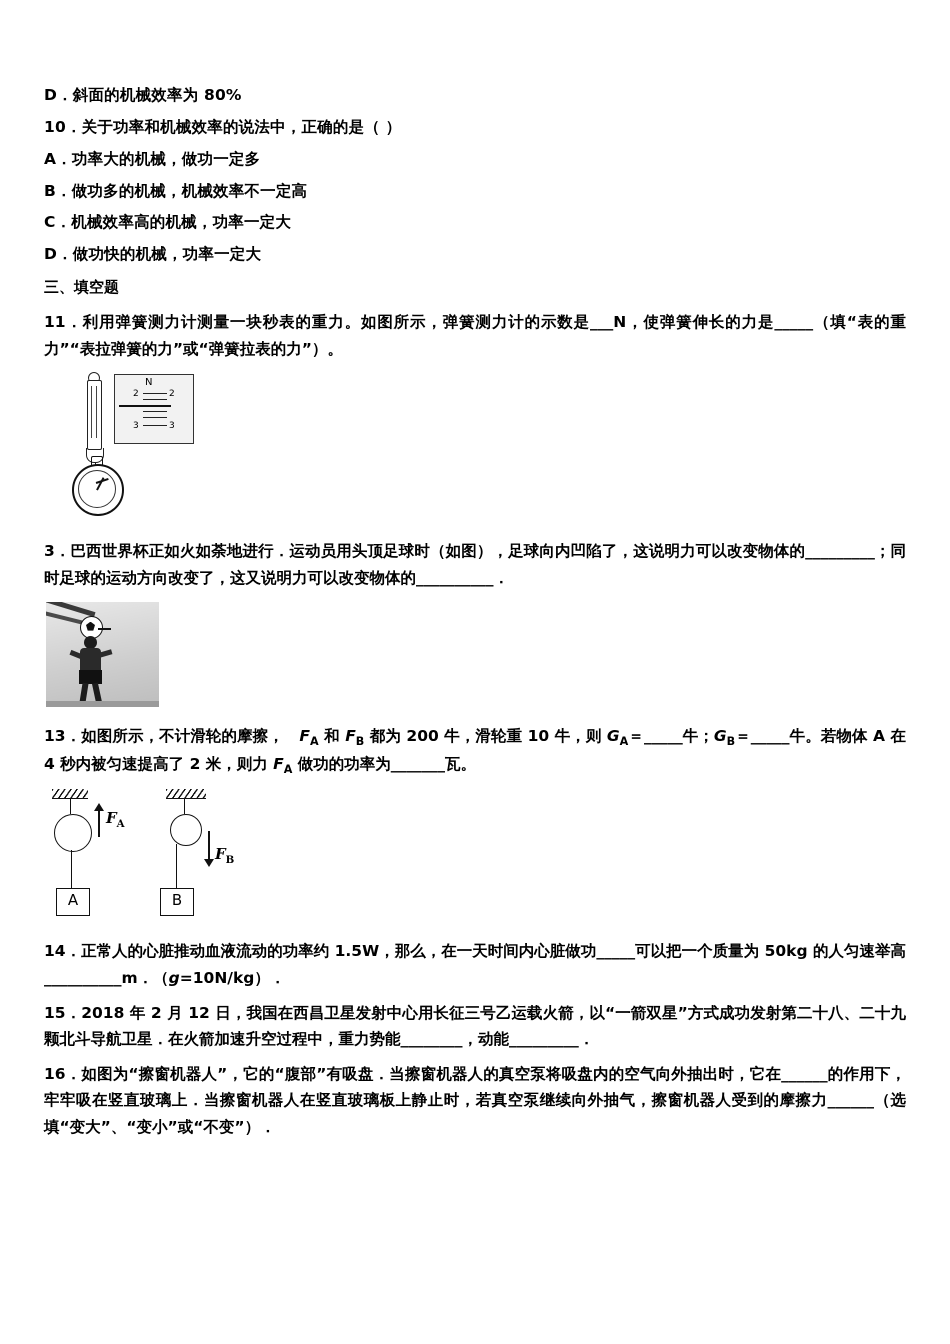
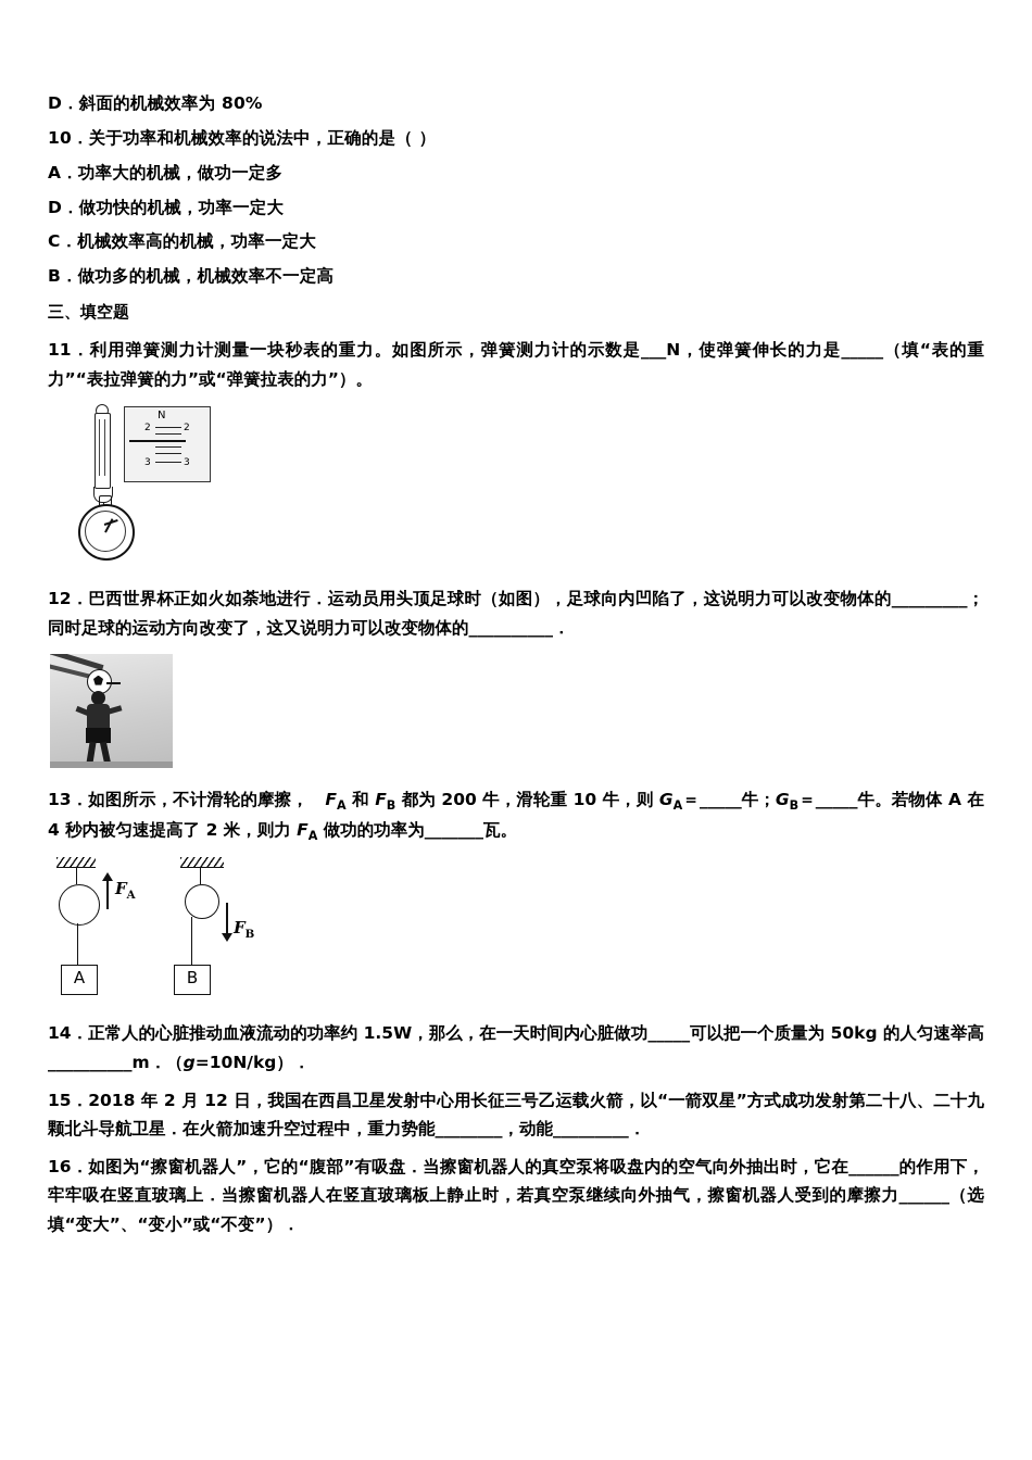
  D．斜面的机械效率为 80%
  10．关于功率和机械效率的说法中，正确的是（ ）
  A．功率大的机械，做功一定多
- B．做功多的机械，机械效率不一定高
+ D．做功快的机械，功率一定大
  C．机械效率高的机械，功率一定大
- D．做功快的机械，功率一定大
+ B．做功多的机械，机械效率不一定高
  三、填空题
  11．利用弹簧测力计测量一块秒表的重力。如图所示，弹簧测力计的示数是___N，使弹簧伸长的力是_____（填“表的重力”“表拉弹簧的力”或“弹簧拉表的力”）。
  N
  2
  2
  3
  3
- 3．巴西世界杯正如火如荼地进行．运动员用头顶足球时（如图），足球向内凹陷了，这说明力可以改变物体的_________；同时足球的运动方向改变了，这又说明力可以改变物体的__________．
+ 12．巴西世界杯正如火如荼地进行．运动员用头顶足球时（如图），足球向内凹陷了，这说明力可以改变物体的_________；同时足球的运动方向改变了，这又说明力可以改变物体的__________．
  13．如图所示，不计滑轮的摩擦， FA 和 FB 都为 200 牛，滑轮重 10 牛，则 GA＝_____牛；GB＝_____牛。若物体 A 在 4 秒内被匀速提高了 2 米，则力 FA 做功的功率为_______瓦。
  FA
  A
  FB
  B
  14．正常人的心脏推动血液流动的功率约 1.5W，那么，在一天时间内心脏做功_____可以把一个质量为 50kg 的人匀速举高__________m．（g=10N/kg）．
  15．2018 年 2 月 12 日，我国在西昌卫星发射中心用长征三号乙运载火箭，以“一箭双星”方式成功发射第二十八、二十九颗北斗导航卫星．在火箭加速升空过程中，重力势能________，动能_________．
  16．如图为“擦窗机器人”，它的“腹部”有吸盘．当擦窗机器人的真空泵将吸盘内的空气向外抽出时，它在______的作用下，牢牢吸在竖直玻璃上．当擦窗机器人在竖直玻璃板上静止时，若真空泵继续向外抽气，擦窗机器人受到的摩擦力______（选填“变大”、“变小”或“不变”）．
